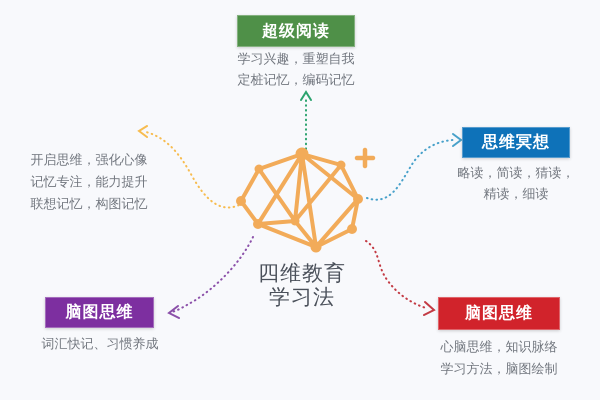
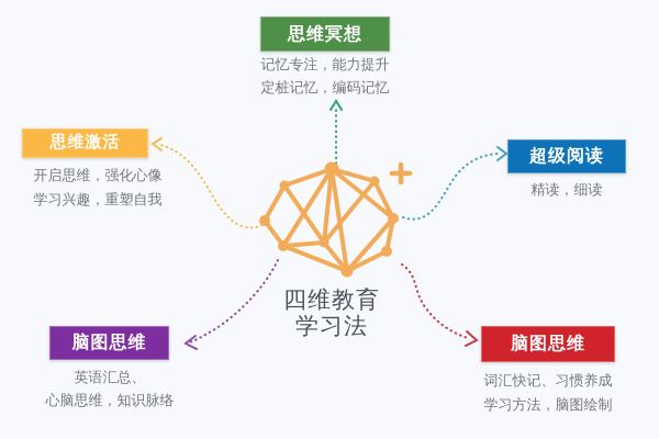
  四维教育
  学习法
- 超级阅读
+ 思维冥想
- 学习兴趣，重塑自我
+ 记忆专注，能力提升
  定桩记忆，编码记忆
+ 思维激活
  开启思维，强化心像
- 记忆专注，能力提升
+ 学习兴趣，重塑自我
- 联想记忆，构图记忆
- 思维冥想
+ 超级阅读
- 略读，简读，猜读，
  精读，细读
  脑图思维
+ 英语汇总、
- 词汇快记、习惯养成
+ 心脑思维，知识脉络
  脑图思维
- 心脑思维，知识脉络
+ 词汇快记、习惯养成
  学习方法，脑图绘制
